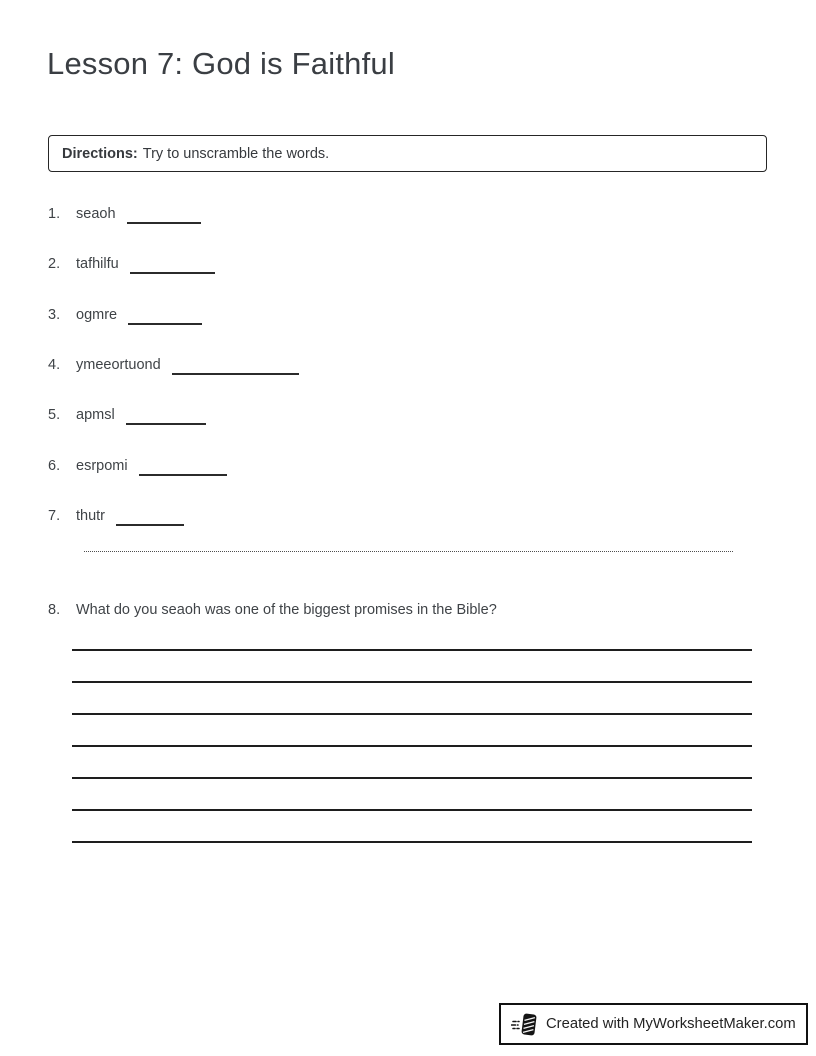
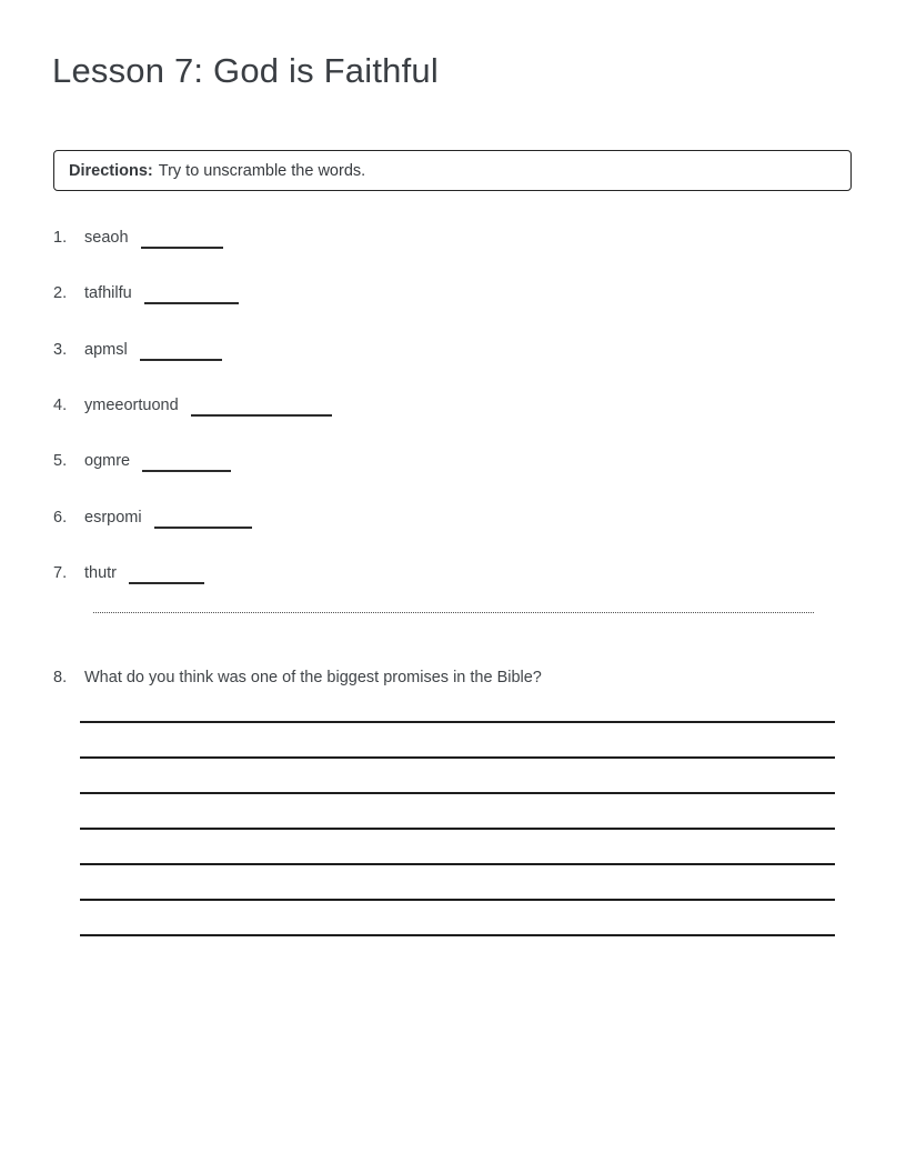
  Lesson 7: God is Faithful
  Directions:
  Try to unscramble the words.
  1.
  seaoh
  2.
  tafhilfu
  3.
- ogmre
+ apmsl
  4.
  ymeeortuond
  5.
- apmsl
+ ogmre
  6.
  esrpomi
  7.
  thutr
  8.
- What do you seaoh was one of the biggest promises in the Bible?
+ What do you think was one of the biggest promises in the Bible?
- Created with MyWorksheetMaker.com
